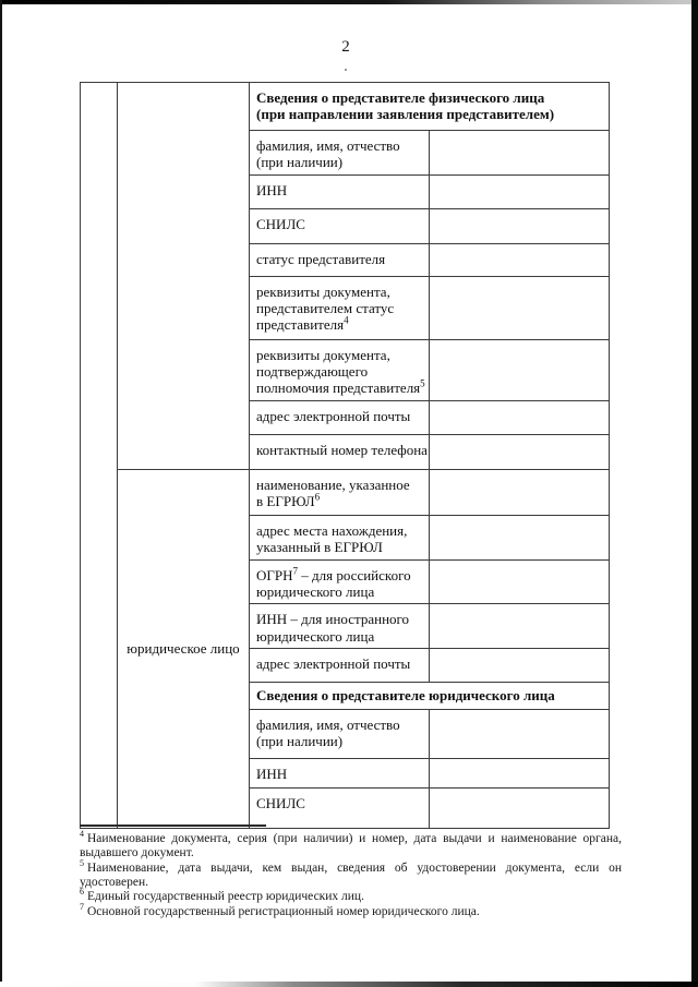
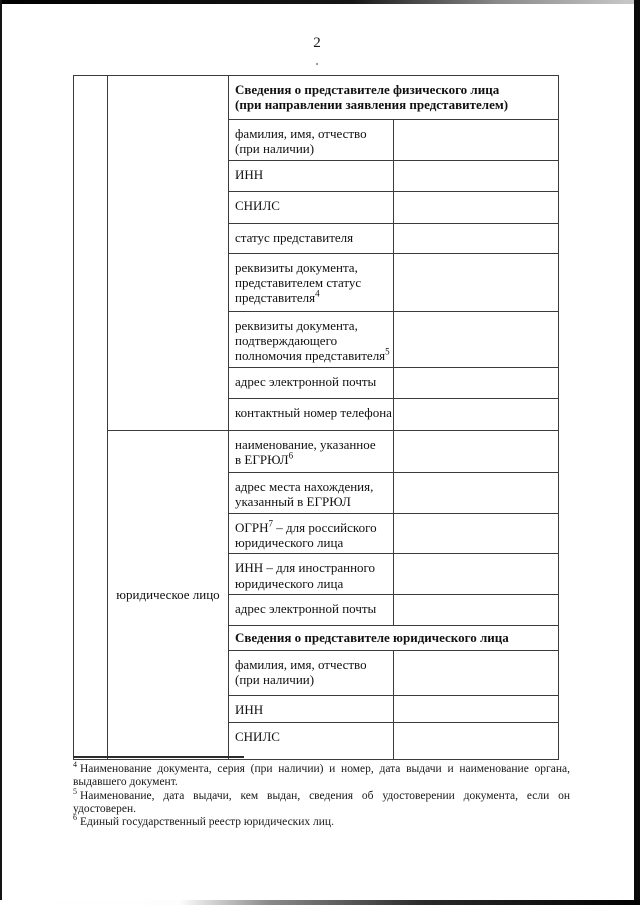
  2
  		Сведения о представителе физического лица (при направлении заявления представителем)
  фамилия, имя, отчество (при наличии)
  ИНН
  СНИЛС
  статус представителя
  реквизиты документа, представителем статус представителя4
  реквизиты документа, подтверждающего полномочия представителя5
  адрес электронной почты
  контактный номер телефона
  юридическое лицо	наименование, указанное в ЕГРЮЛ6
  адрес места нахождения, указанный в ЕГРЮЛ
  ОГРН7 – для российского юридического лица
  ИНН – для иностранного юридического лица
  адрес электронной почты
  Сведения о представителе юридического лица
  фамилия, имя, отчество (при наличии)
  ИНН
  СНИЛС
  4 Наименование документа, серия (при наличии) и номер, дата выдачи и наименование органа, выдавшего документ.
  5 Наименование, дата выдачи, кем выдан, сведения об удостоверении документа, если он удостоверен.
  6 Единый государственный реестр юридических лиц.
- 7 Основной государственный регистрационный номер юридического лица.
